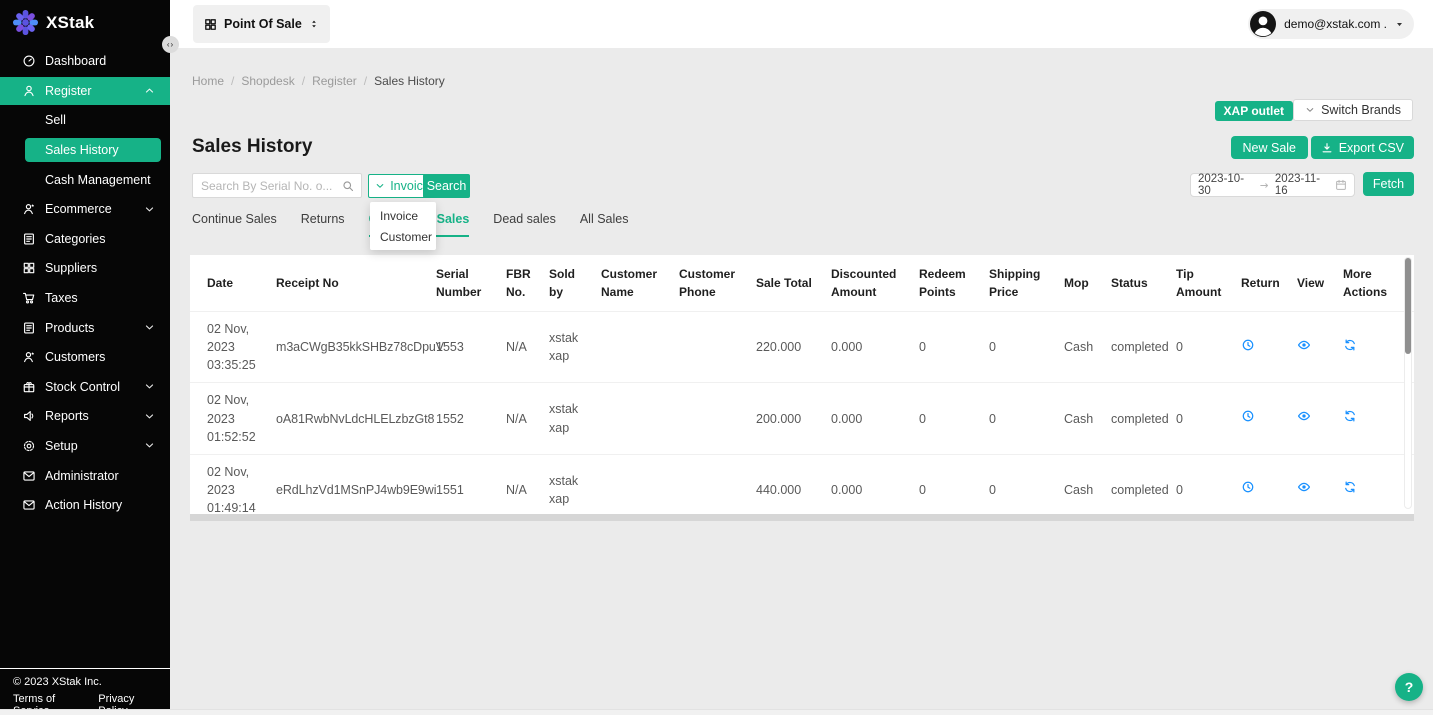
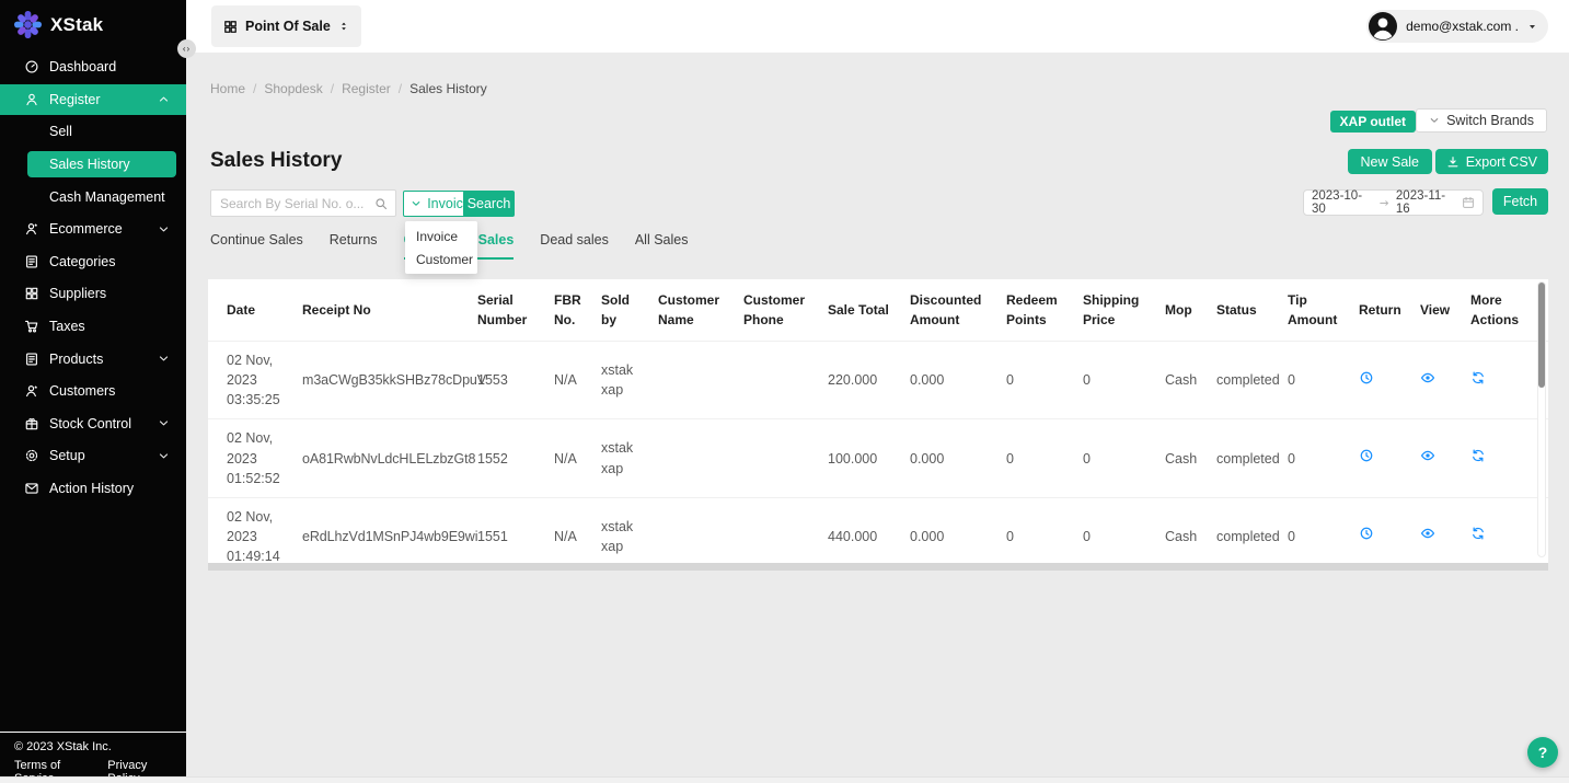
  XStak
  Dashboard
  Register
  Sell
  Sales History
  Cash Management
  Ecommerce
  Categories
  Suppliers
  Taxes
  Products
  Customers
  Stock Control
- Reports
  Setup
- Administrator
  Action History
  © 2023 XStak Inc.
  ‹›
  Point Of Sale
  demo@xstak.com .
  Home
  /
  Shopdesk
  /
  Register
  /
  Sales History
  XAP outlet
  Switch Brands
  Sales History
  New Sale
  Export CSV
  Search By Serial No. o...
  Invoic
  Search
  2023-10-30
  2023-11-16
  Fetch
  Continue Sales
  Returns
  Dead sales
  All Sales
  Invoice
  Customer
  Date	Receipt No	Serial Number	FBR No.	Sold by	Customer Name	Customer Phone	Sale Total	Discounted Amount	Redeem Points	Shipping Price	Mop	Status	Tip Amount	Return	View	More Actions
  02 Nov, 2023 03:35:25	m3aCWgB35kkSHBz78cDpu	1553	N/A	xstak xap			220.000	0.000	0	0	Cash	completed	0
- 02 Nov, 2023 01:52:52	oA81RwbNvLdcHLELzbzGt8	1552	N/A	xstak xap			200.000	0.000	0	0	Cash	completed	0
+ 02 Nov, 2023 01:52:52	oA81RwbNvLdcHLELzbzGt8	1552	N/A	xstak xap			100.000	0.000	0	0	Cash	completed	0
  02 Nov, 2023 01:49:14	eRdLhzVd1MSnPJ4wb9E9wi	1551	N/A	xstak xap			440.000	0.000	0	0	Cash	completed	0
  ?
